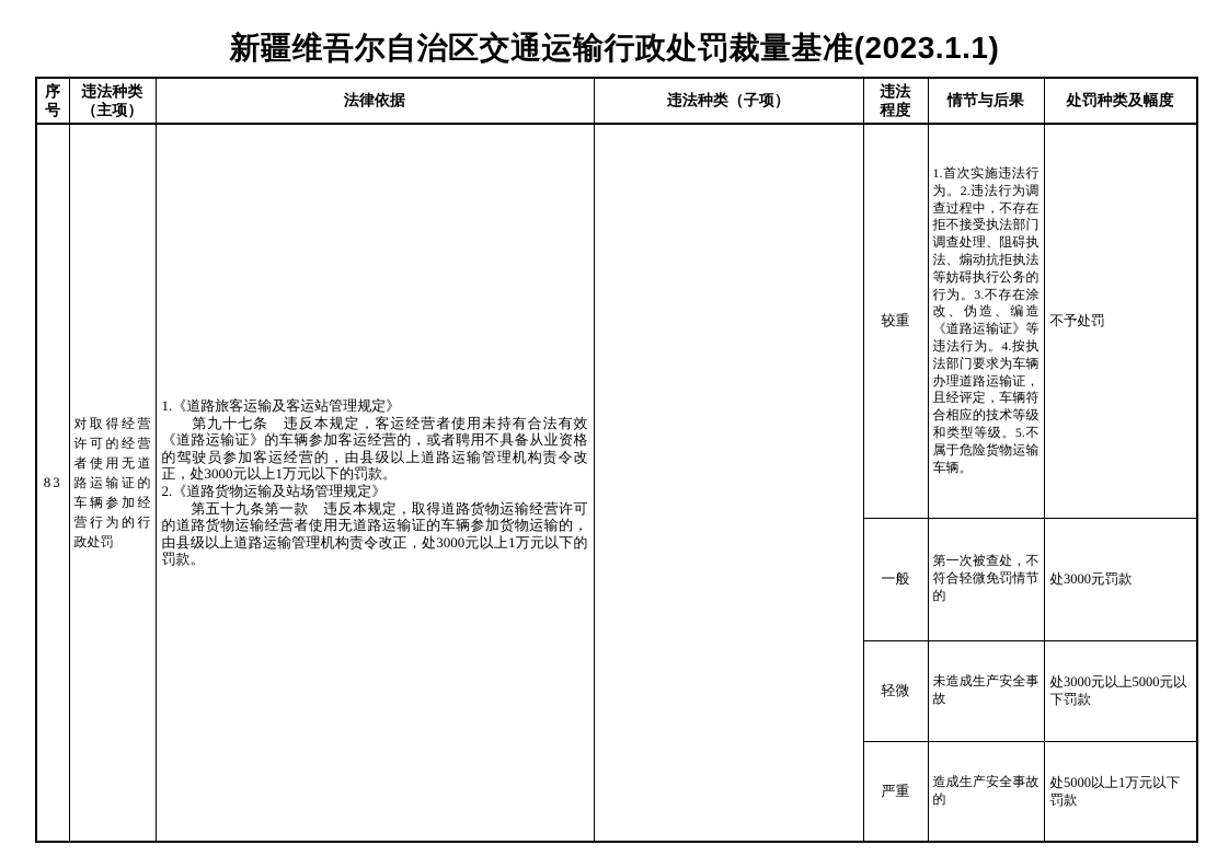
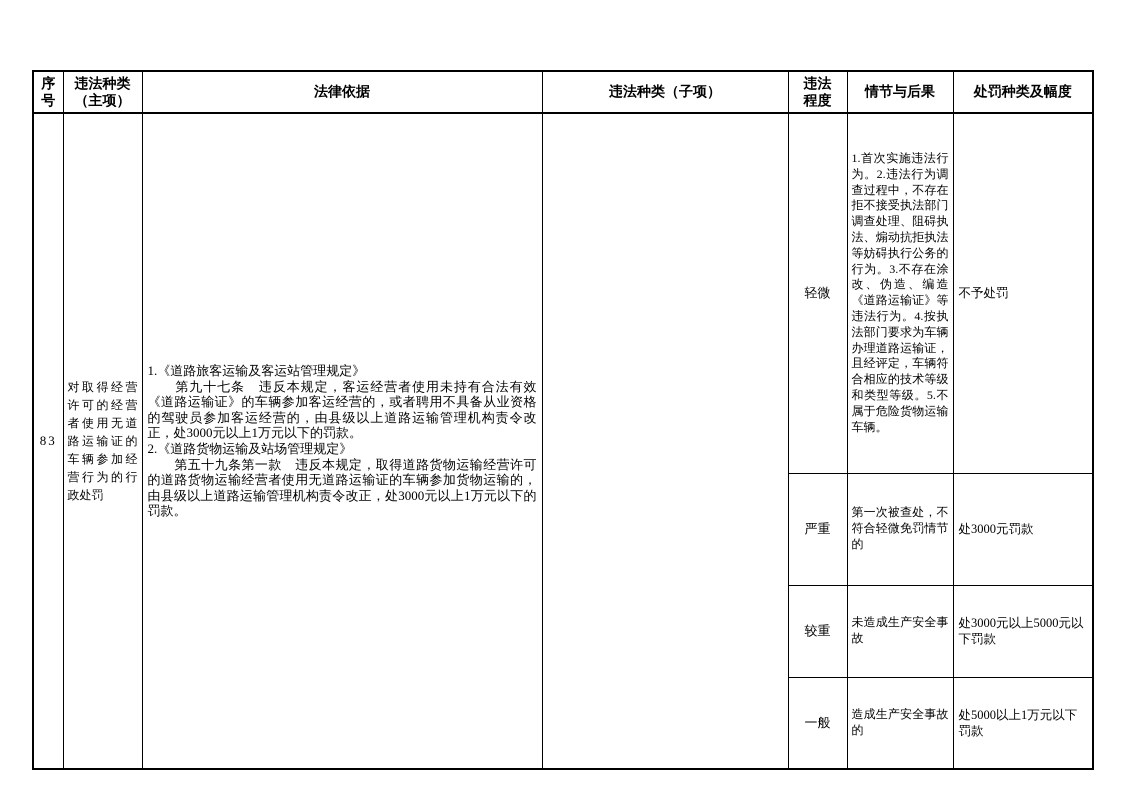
- 新疆维吾尔自治区交通运输行政处罚裁量基准(2023.1.1)
  序号	违法种类 （主项）	法律依据	违法种类（子项）	违法 程度	情节与后果	处罚种类及幅度
- 83	对取得经营许可的经营者使用无道路运输证的车辆参加经营行为的行政处罚	1.《道路旅客运输及客运站管理规定》 第九十七条 违反本规定，客运经营者使用未持有合法有效《道路运输证》的车辆参加客运经营的，或者聘用不具备从业资格的驾驶员参加客运经营的，由县级以上道路运输管理机构责令改正，处3000元以上1万元以下的罚款。 2.《道路货物运输及站场管理规定》 第五十九条第一款 违反本规定，取得道路货物运输经营许可的道路货物运输经营者使用无道路运输证的车辆参加货物运输的，由县级以上道路运输管理机构责令改正，处3000元以上1万元以下的罚款。		较重	1.首次实施违法行为。2.违法行为调查过程中，不存在拒不接受执法部门调查处理、阻碍执法、煽动抗拒执法等妨碍执行公务的行为。3.不存在涂改、伪造、编造《道路运输证》等违法行为。4.按执法部门要求为车辆办理道路运输证，且经评定，车辆符合相应的技术等级和类型等级。5.不属于危险货物运输车辆。	不予处罚
+ 83	对取得经营许可的经营者使用无道路运输证的车辆参加经营行为的行政处罚	1.《道路旅客运输及客运站管理规定》 第九十七条 违反本规定，客运经营者使用未持有合法有效《道路运输证》的车辆参加客运经营的，或者聘用不具备从业资格的驾驶员参加客运经营的，由县级以上道路运输管理机构责令改正，处3000元以上1万元以下的罚款。 2.《道路货物运输及站场管理规定》 第五十九条第一款 违反本规定，取得道路货物运输经营许可的道路货物运输经营者使用无道路运输证的车辆参加货物运输的，由县级以上道路运输管理机构责令改正，处3000元以上1万元以下的罚款。		轻微	1.首次实施违法行为。2.违法行为调查过程中，不存在拒不接受执法部门调查处理、阻碍执法、煽动抗拒执法等妨碍执行公务的行为。3.不存在涂改、伪造、编造《道路运输证》等违法行为。4.按执法部门要求为车辆办理道路运输证，且经评定，车辆符合相应的技术等级和类型等级。5.不属于危险货物运输车辆。	不予处罚
- 一般	第一次被查处，不符合轻微免罚情节的	处3000元罚款
+ 严重	第一次被查处，不符合轻微免罚情节的	处3000元罚款
- 轻微	未造成生产安全事故	处3000元以上5000元以下罚款
+ 较重	未造成生产安全事故	处3000元以上5000元以下罚款
- 严重	造成生产安全事故的	处5000以上1万元以下罚款
+ 一般	造成生产安全事故的	处5000以上1万元以下罚款
